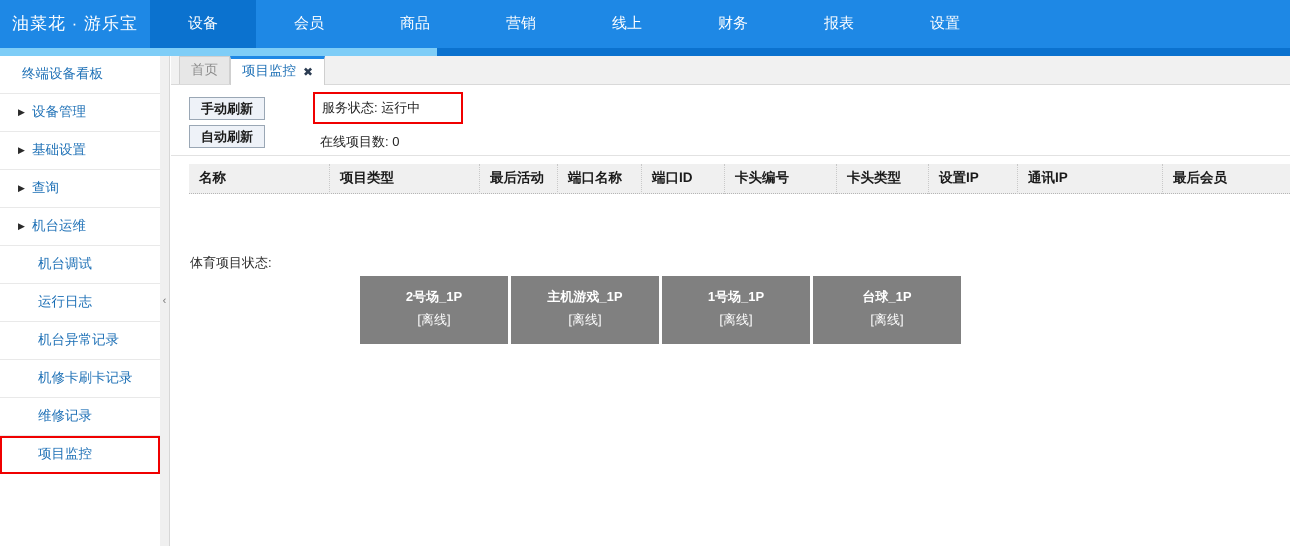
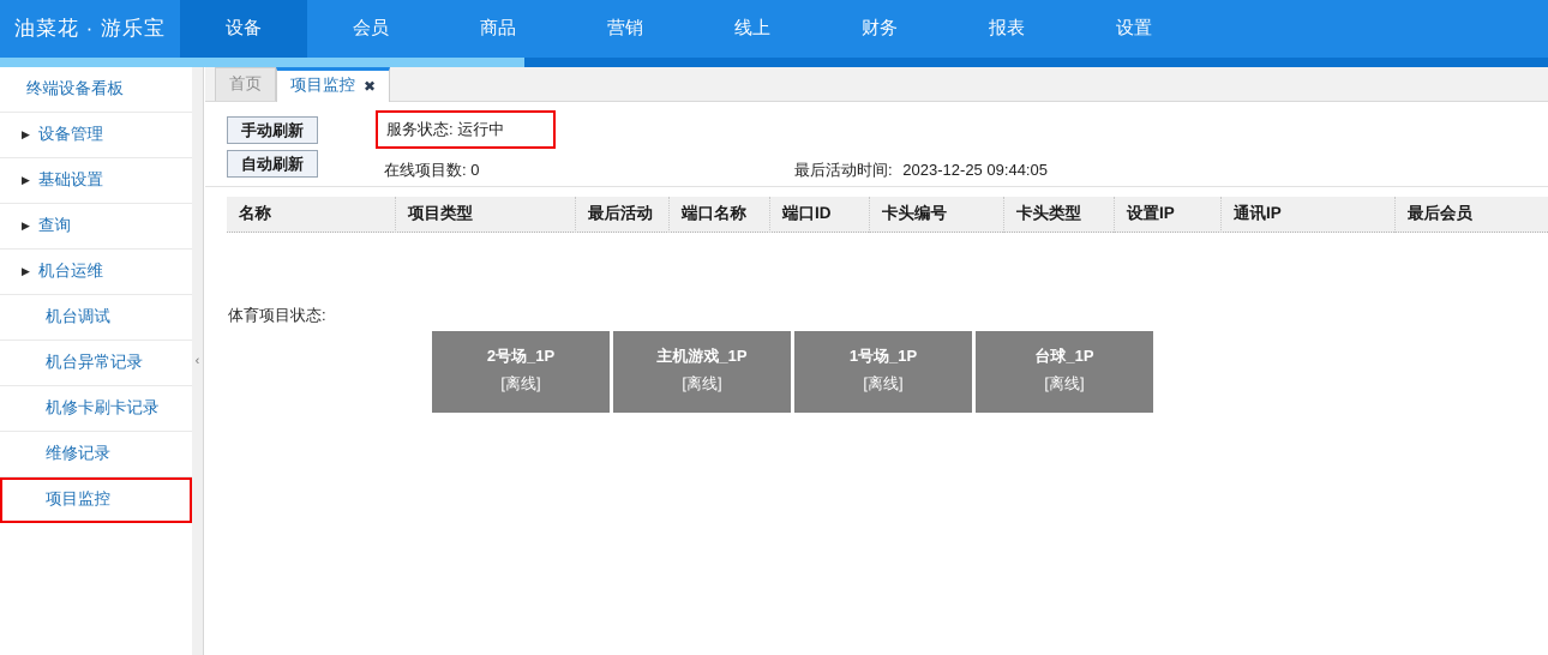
  油菜花 · 游乐宝
  设备
  会员
  商品
  营销
  线上
  财务
  报表
  设置
  终端设备看板
  ▶
  设备管理
  ▶
  基础设置
  ▶
  查询
  ▶
  机台运维
  机台调试
- 运行日志
  机台异常记录
  机修卡刷卡记录
  维修记录
  项目监控
  ‹
  首页
  项目监控
  ✖
  手动刷新
  自动刷新
  服务状态: 运行中
  在线项目数: 0
+ 最后活动时间: 2023-12-25 09:44:05
  名称
  项目类型
  最后活动
  端口名称
  端口ID
  卡头编号
  卡头类型
  设置IP
  通讯IP
  最后会员
  体育项目状态:
  2号场_1P
  [离线]
  主机游戏_1P
  [离线]
  1号场_1P
  [离线]
  台球_1P
  [离线]
